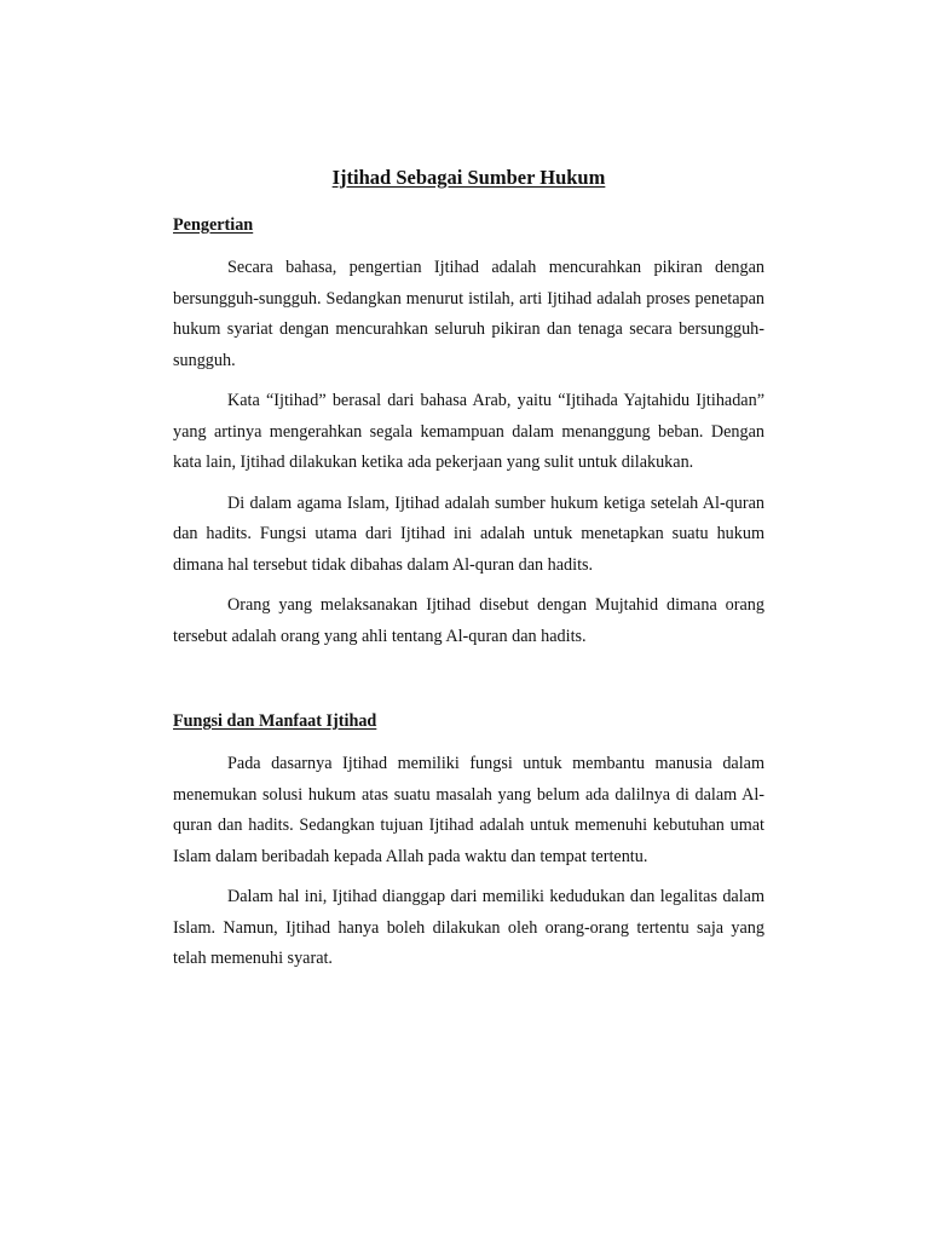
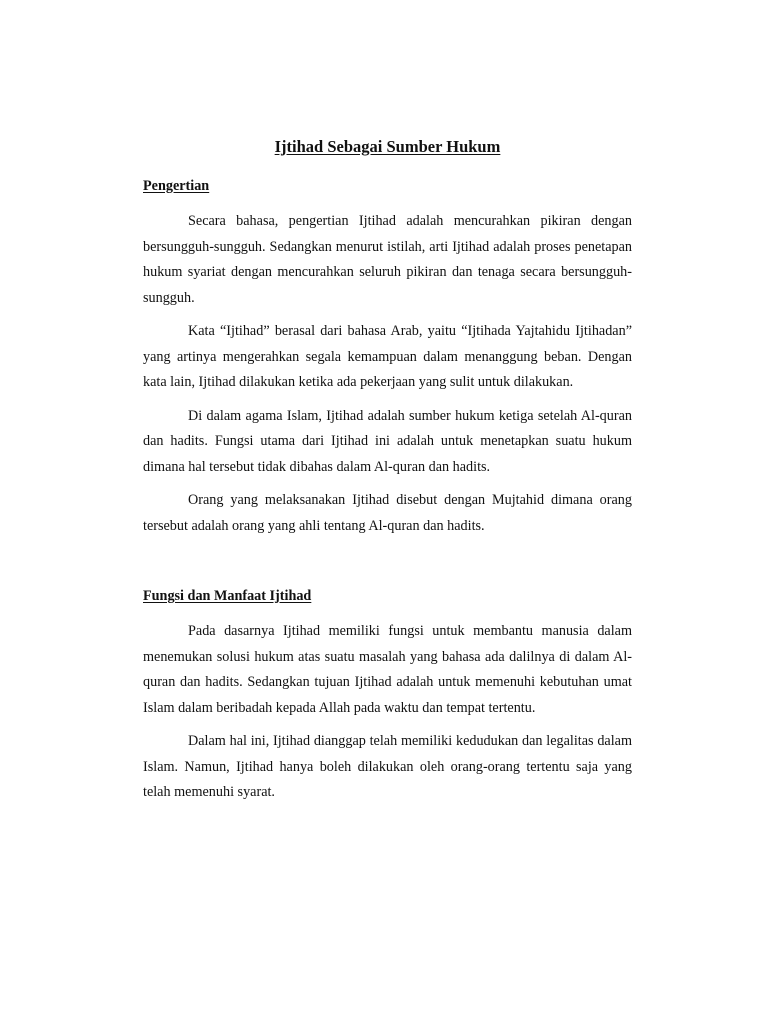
  Ijtihad Sebagai Sumber Hukum
  Pengertian
  Secara bahasa, pengertian Ijtihad adalah mencurahkan pikiran dengan bersungguh-sungguh. Sedangkan menurut istilah, arti Ijtihad adalah proses penetapan hukum syariat dengan mencurahkan seluruh pikiran dan tenaga secara bersungguh-sungguh.
  Kata “Ijtihad” berasal dari bahasa Arab, yaitu “Ijtihada Yajtahidu Ijtihadan” yang artinya mengerahkan segala kemampuan dalam menanggung beban. Dengan kata lain, Ijtihad dilakukan ketika ada pekerjaan yang sulit untuk dilakukan.
  Di dalam agama Islam, Ijtihad adalah sumber hukum ketiga setelah Al-quran dan hadits. Fungsi utama dari Ijtihad ini adalah untuk menetapkan suatu hukum dimana hal tersebut tidak dibahas dalam Al-quran dan hadits.
  Orang yang melaksanakan Ijtihad disebut dengan Mujtahid dimana orang tersebut adalah orang yang ahli tentang Al-quran dan hadits.
  Fungsi dan Manfaat Ijtihad
- Pada dasarnya Ijtihad memiliki fungsi untuk membantu manusia dalam menemukan solusi hukum atas suatu masalah yang belum ada dalilnya di dalam Al-quran dan hadits. Sedangkan tujuan Ijtihad adalah untuk memenuhi kebutuhan umat Islam dalam beribadah kepada Allah pada waktu dan tempat tertentu.
+ Pada dasarnya Ijtihad memiliki fungsi untuk membantu manusia dalam menemukan solusi hukum atas suatu masalah yang bahasa ada dalilnya di dalam Al-quran dan hadits. Sedangkan tujuan Ijtihad adalah untuk memenuhi kebutuhan umat Islam dalam beribadah kepada Allah pada waktu dan tempat tertentu.
- Dalam hal ini, Ijtihad dianggap dari memiliki kedudukan dan legalitas dalam Islam. Namun, Ijtihad hanya boleh dilakukan oleh orang-orang tertentu saja yang telah memenuhi syarat.
+ Dalam hal ini, Ijtihad dianggap telah memiliki kedudukan dan legalitas dalam Islam. Namun, Ijtihad hanya boleh dilakukan oleh orang-orang tertentu saja yang telah memenuhi syarat.
